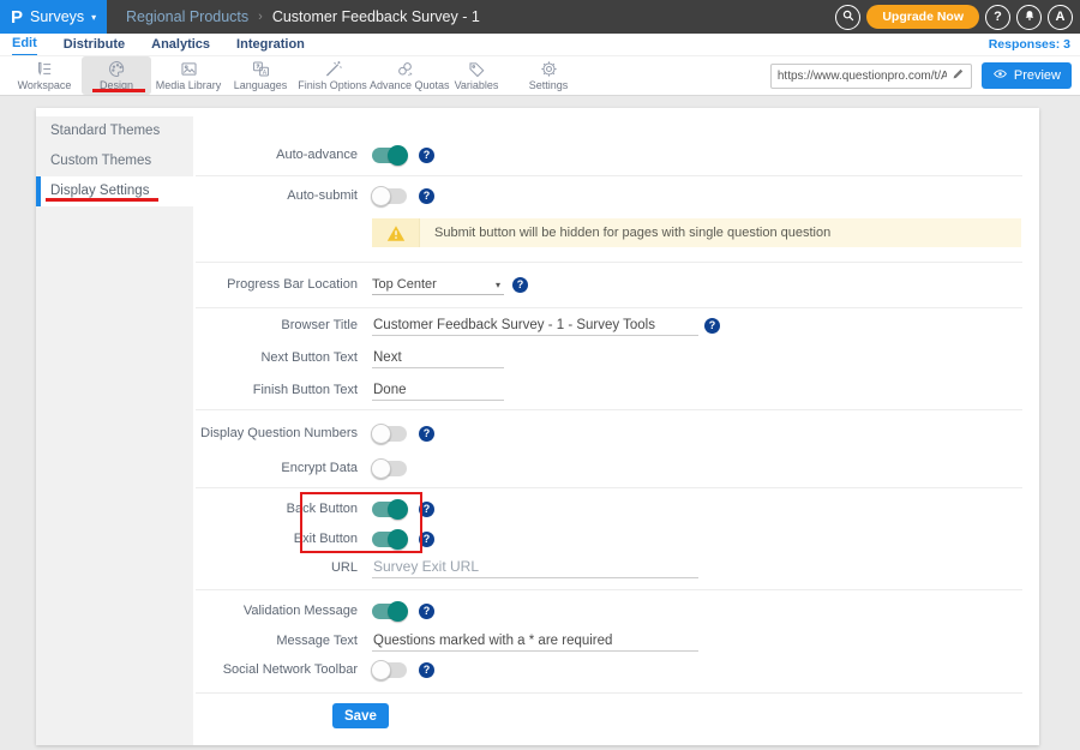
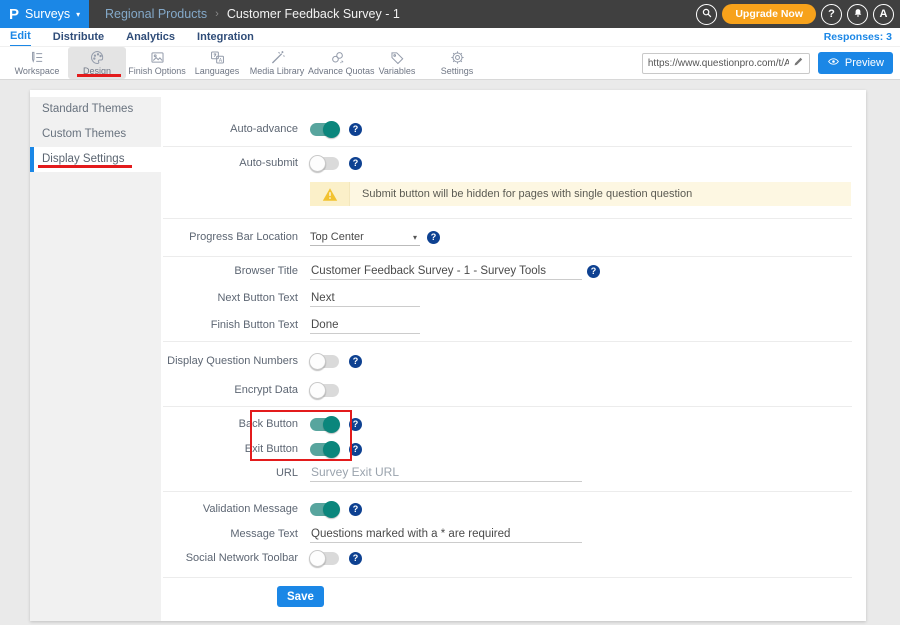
  P
  Surveys
  ▾
  Regional Products
  ›
  Customer Feedback Survey - 1
  Upgrade Now
  ?
  A
  Edit
  Distribute
  Analytics
  Integration
  Responses: 3
  Workspace
  Design
- Media Library
+ Finish Options
  Languages
- Finish Options
+ Media Library
  Advance Quot
  Variables
  Settings
  https://www.questionpro.com/t/A
  Preview
  Standard Themes
  Custom Themes
  Display Settings
  Auto-advance ?
  Auto-submit ?
  Submit button will be hidden for pages with single question question
  Progress Bar Location
  Top Center
  ▾
  ?
  Browser Title Customer Feedback Survey - 1 - Survey Tools ?
  Next Button Text Next
  Finish Button Text Done
  Display Question Numbers ?
  Encrypt Data
  Back Button ?
  Exit Button ?
  URL Survey Exit URL
  Validation Message ?
  Message Text Questions marked with a * are required
  Social Network Toolbar ?
  Save
